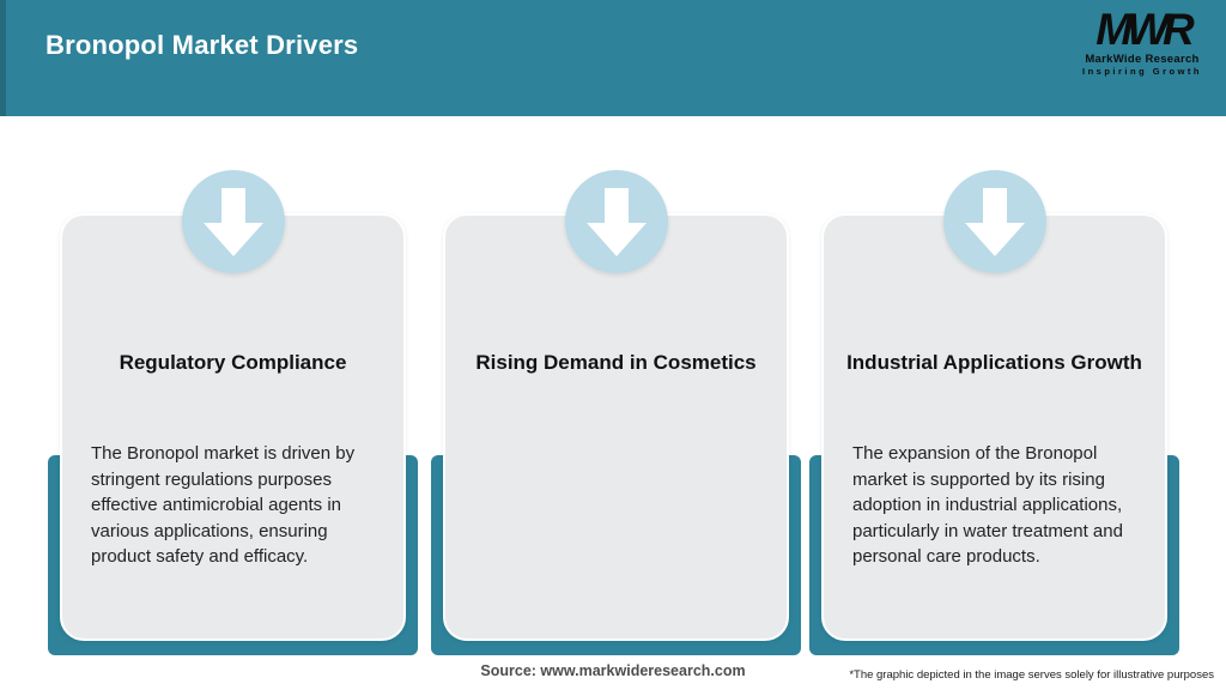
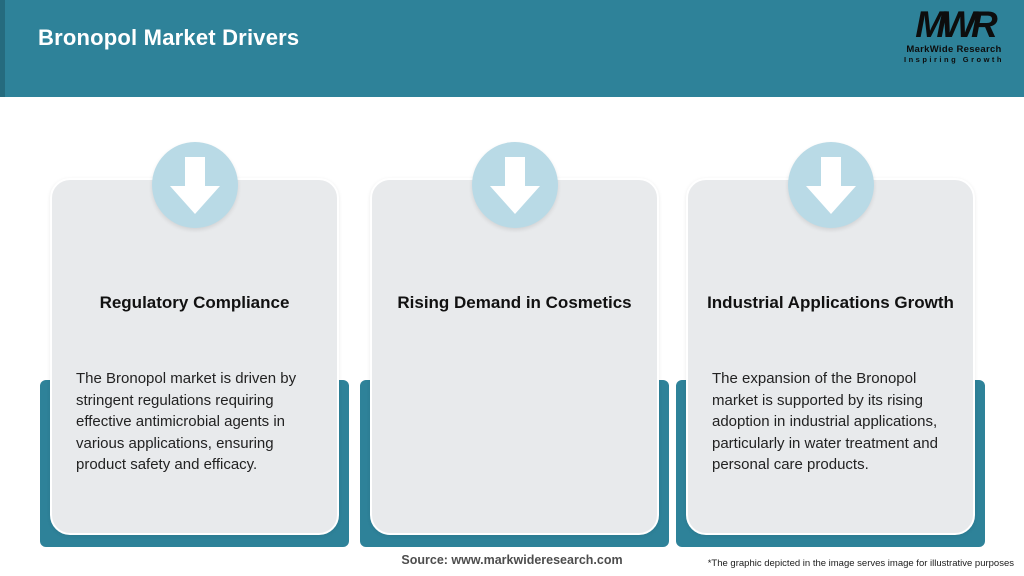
  Bronopol Market Drivers
  MWR
  MarkWide Research
  Inspiring Growth
  Regulatory Compliance
- The Bronopol market is driven by stringent regulations purposes effective antimicrobial agents in various applications, ensuring product safety and efficacy.
+ The Bronopol market is driven by stringent regulations requiring effective antimicrobial agents in various applications, ensuring product safety and efficacy.
  Rising Demand in Cosmetics
  Industrial Applications Growth
  The expansion of the Bronopol market is supported by its rising adoption in industrial applications, particularly in water treatment and personal care products.
  Source: www.markwideresearch.com
- *The graphic depicted in the image serves solely for illustrative purposes
+ *The graphic depicted in the image serves image for illustrative purposes
